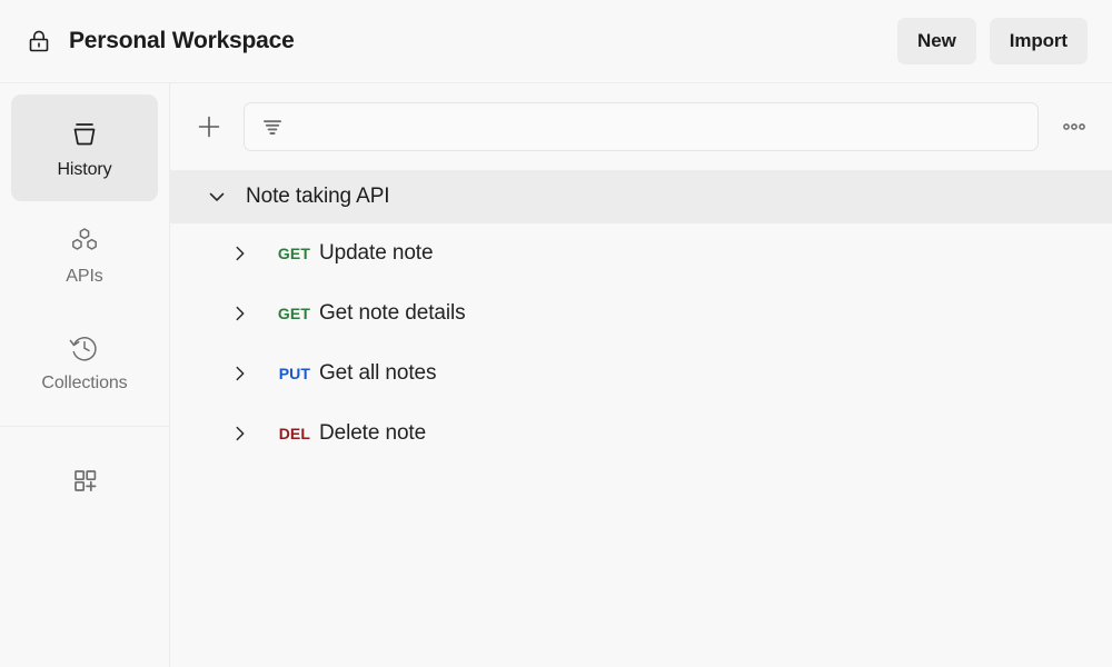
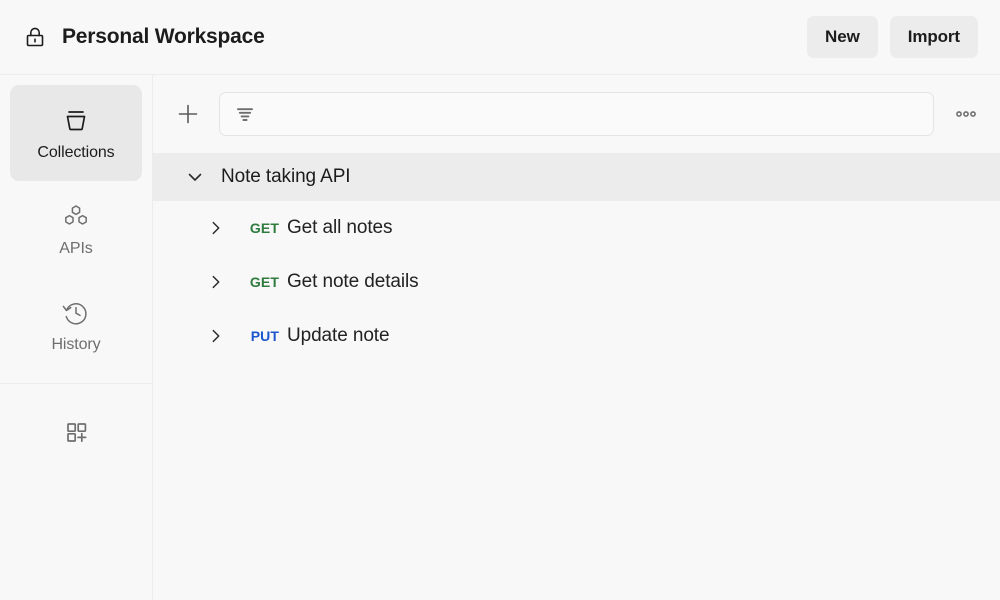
  Personal Workspace
  New
  Import
- History
+ Collections
  APIs
- Collections
+ History
  Note taking API
  GET
- Update note
+ Get all notes
  GET
  Get note details
  PUT
- Get all notes
+ Update note
- DEL
- Delete note
